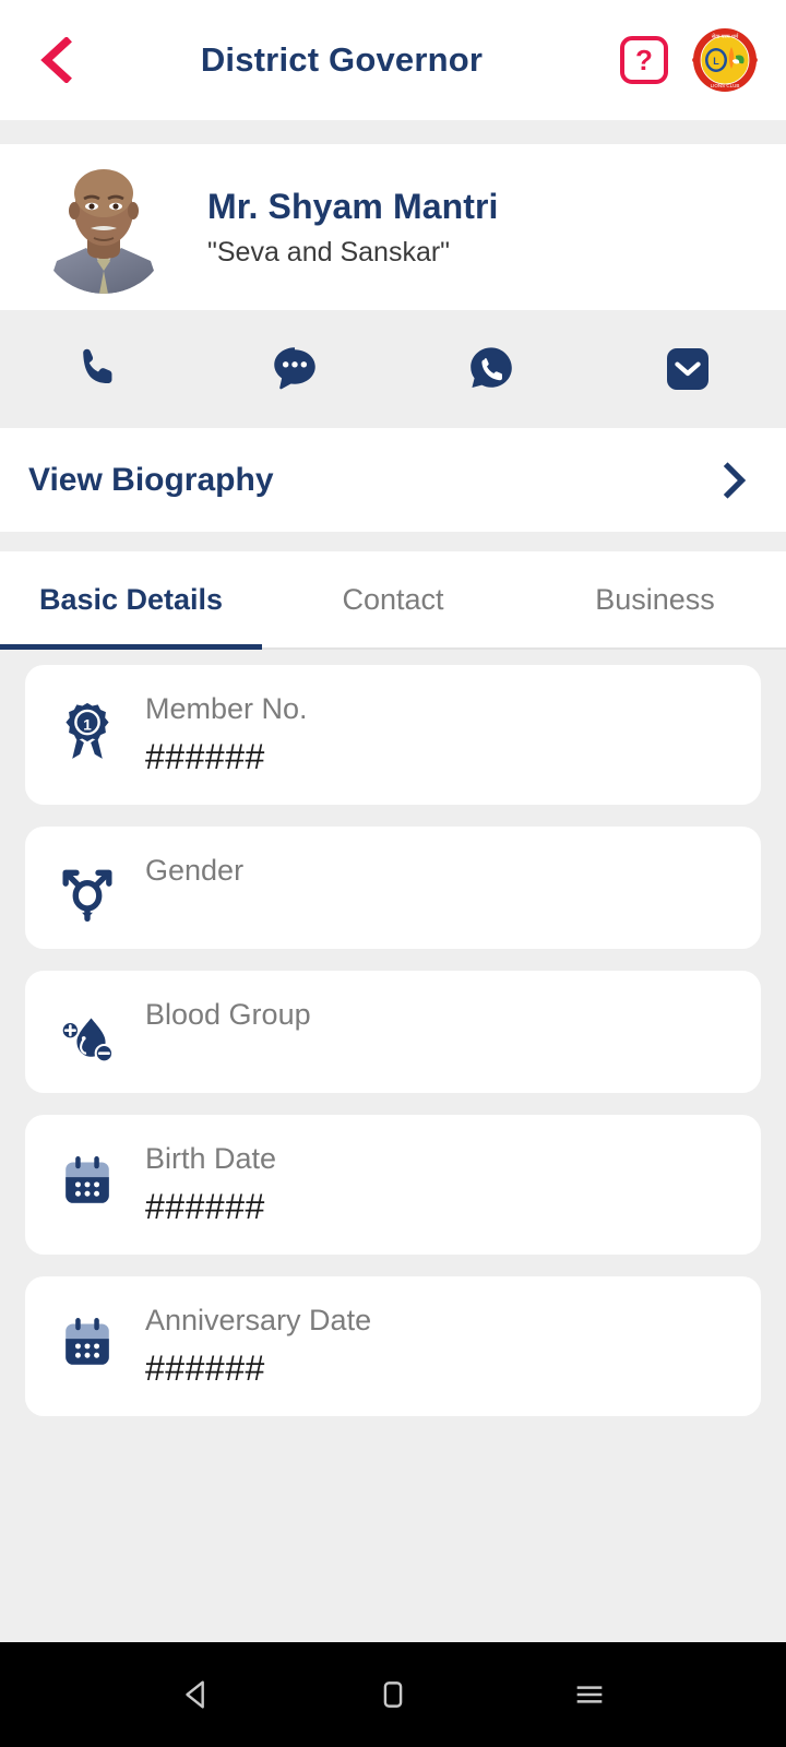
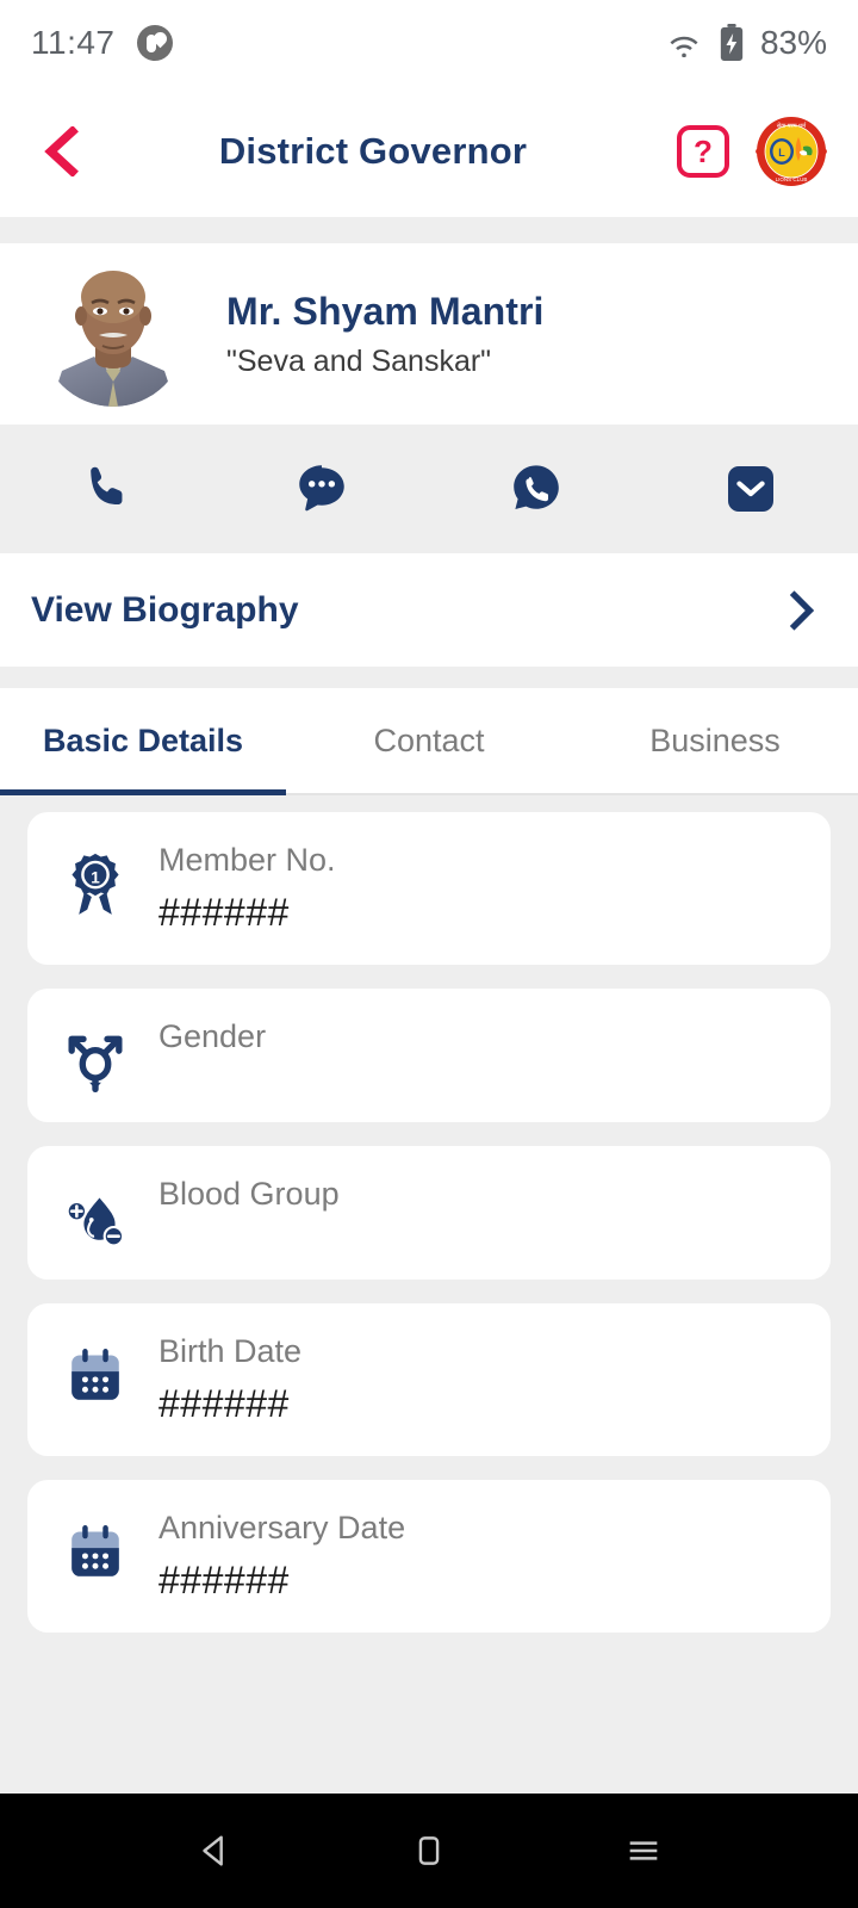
+ 11:47
+ 83%
  District Governor
  ?
  L
  Mr. Shyam Mantri
  "Seva and Sanskar"
  View Biography
  Basic Details
  Contact
  Business
  1
  Member No.
  ######
  Gender
  Blood Group
  Birth Date
  ######
  Anniversary Date
  ######
